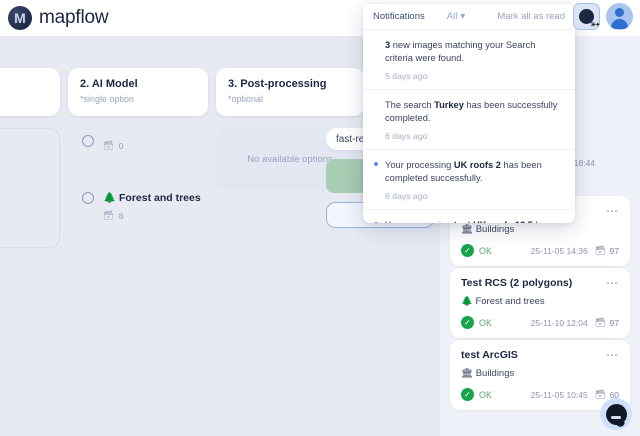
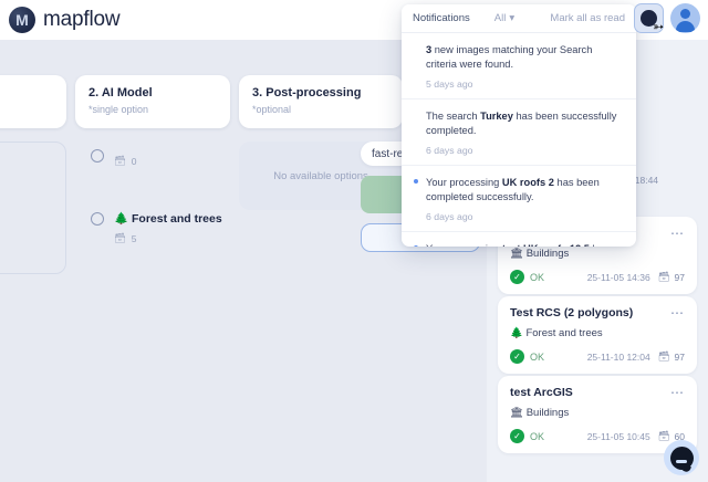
  2. AI Model
  *single option
  3. Post-processing
  *optional
  🗃
  0
  🌲 Forest and trees
  🗃
- 8
+ 5
  No available option
  fast-re
  ⋯
  🏛 Buildings
  ✓
  OK
  25-11-05 14:36
  🗃
  97
  Test RCS (2 polygons)
  ⋯
  🌲 Forest and trees
  ✓
  OK
  25-11-10 12:04
  🗃
  97
  test ArcGIS
  ⋯
  🏛 Buildings
  ✓
  OK
  25-11-05 10:45
  🗃
  60
  M
  mapflow
  Notifications
  All
  ▾
  Mark all as read
  3 new images matching your Search criteria were found.
  5 days ago
  The search Turkey has been successfully completed.
  6 days ago
  Your processing UK roofs 2 has been completed successfully.
  6 days ago
  ➳
